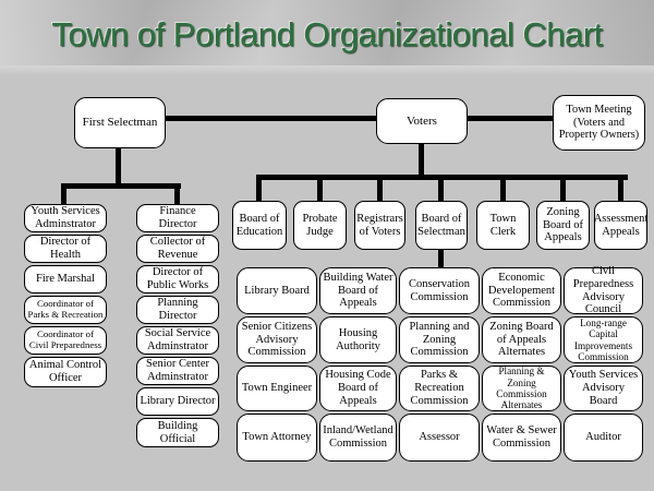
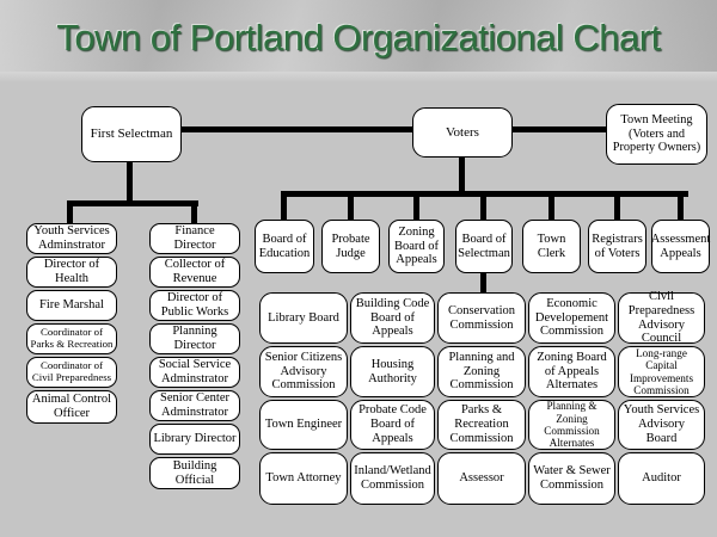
  Town of Portland Organizational Chart
  First Selectman
  Voters
  Town Meeting (Voters and Property Owners)
  Board of Education
  Probate Judge
- Registrars of Voters
+ Zoning Board of Appeals
  Board of Selectman
  Town Clerk
- Zoning Board of Appeals
+ Registrars of Voters
  Assessment Appeals
  Youth Services Adminstrator
  Director of Health
  Fire Marshal
  Coordinator of Parks & Recreation
  Coordinator of Civil Preparedness
  Animal Control Officer
  Finance Director
  Collector of Revenue
  Director of Public Works
  Planning Director
  Social Service Adminstrator
  Senior Center Adminstrator
  Library Director
  Building Official
  Library Board
- Building Water Board of Appeals
+ Building Code Board of Appeals
  Conservation Commission
  Economic Developement Commission
  Civil Preparedness Advisory Council
  Senior Citizens Advisory Commission
  Housing Authority
  Planning and Zoning Commission
  Zoning Board of Appeals Alternates
  Long-range Capital Improvements Commission
  Town Engineer
- Housing Code Board of Appeals
+ Probate Code Board of Appeals
  Parks & Recreation Commission
  Planning & Zoning Commission Alternates
  Youth Services Advisory Board
  Town Attorney
  Inland/Wetland Commission
  Assessor
  Water & Sewer Commission
  Auditor
